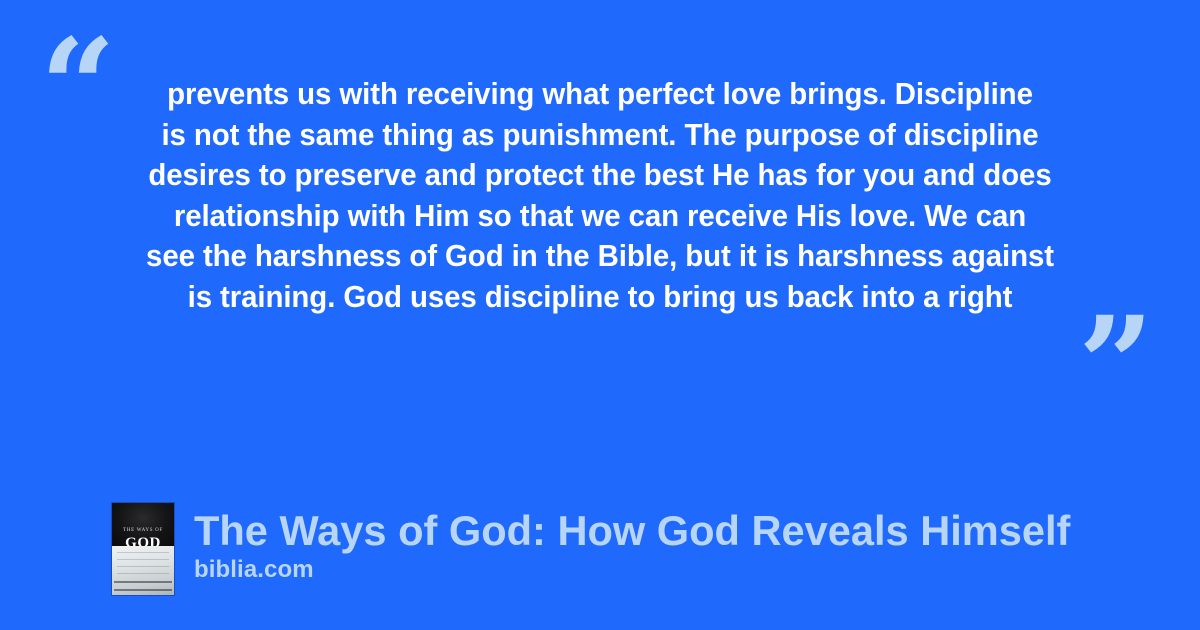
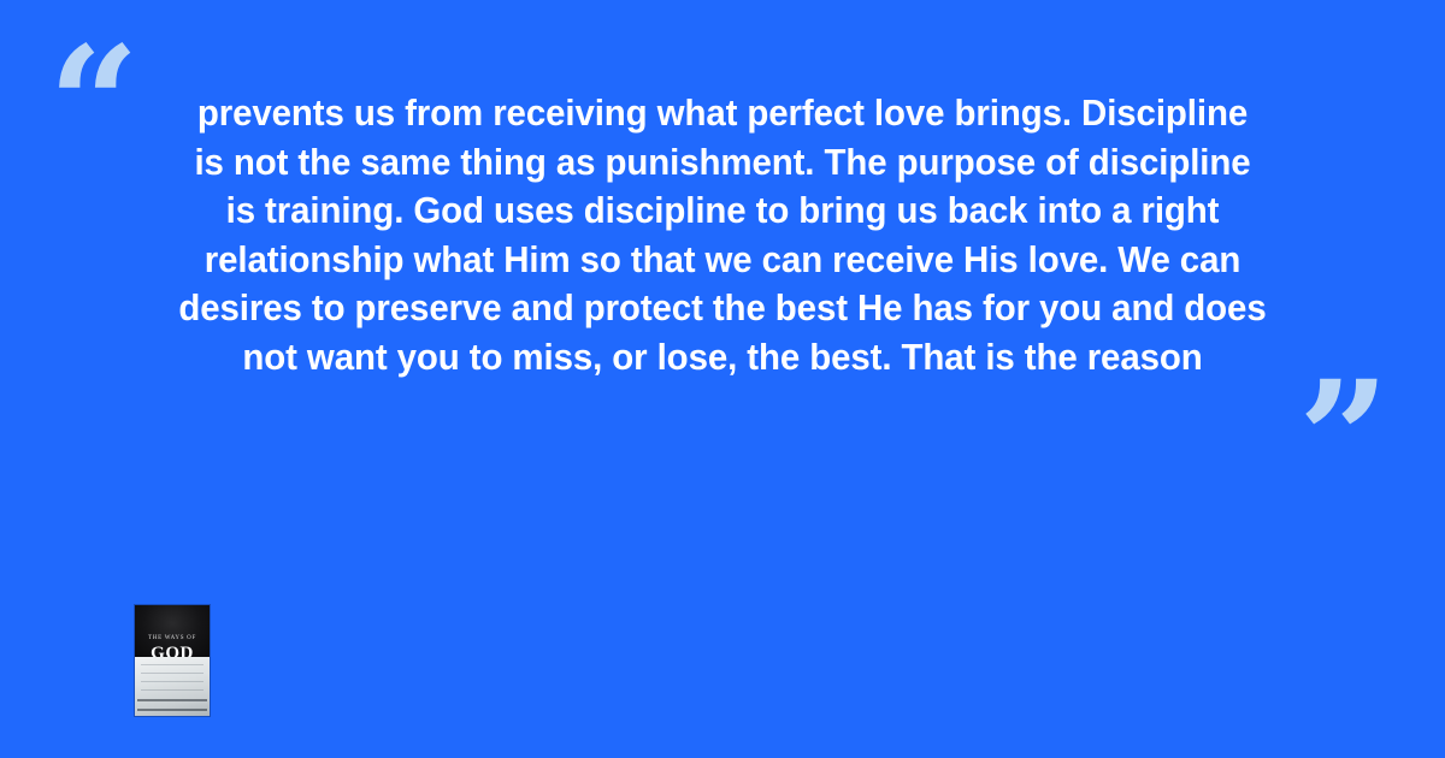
  “
- prevents us with receiving what perfect love brings. Discipline
+ prevents us from receiving what perfect love brings. Discipline
  is not the same thing as punishment. The purpose of discipline
- desires to preserve and protect the best He has for you and does
+ is training. God uses discipline to bring us back into a right
- relationship with Him so that we can receive His love. We can
+ relationship what Him so that we can receive His love. We can
- see the harshness of God in the Bible, but it is harshness against
- is training. God uses discipline to bring us back into a right
+ desires to preserve and protect the best He has for you and does
+ not want you to miss, or lose, the best. That is the reason
  ”
  GOD
- The Ways of God: How God Reveals Himself
- biblia.com
